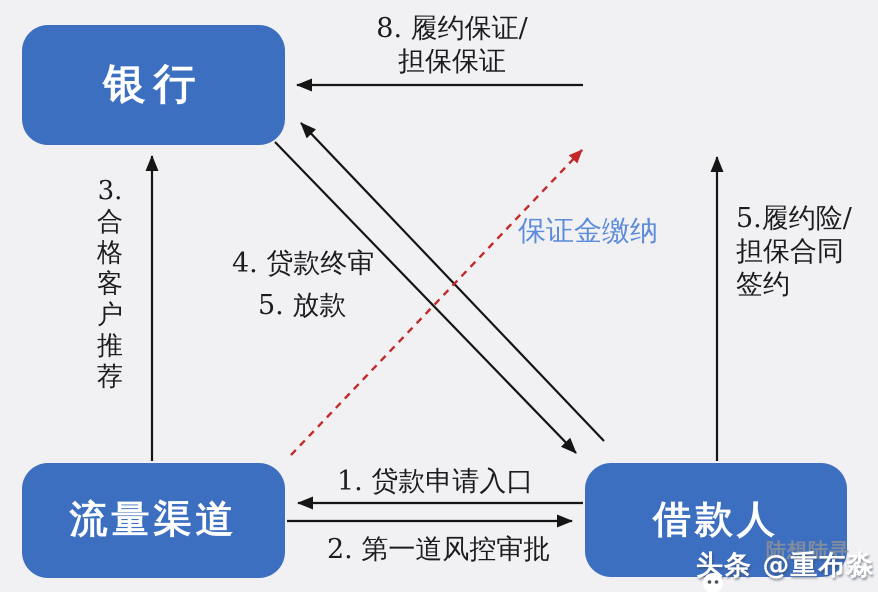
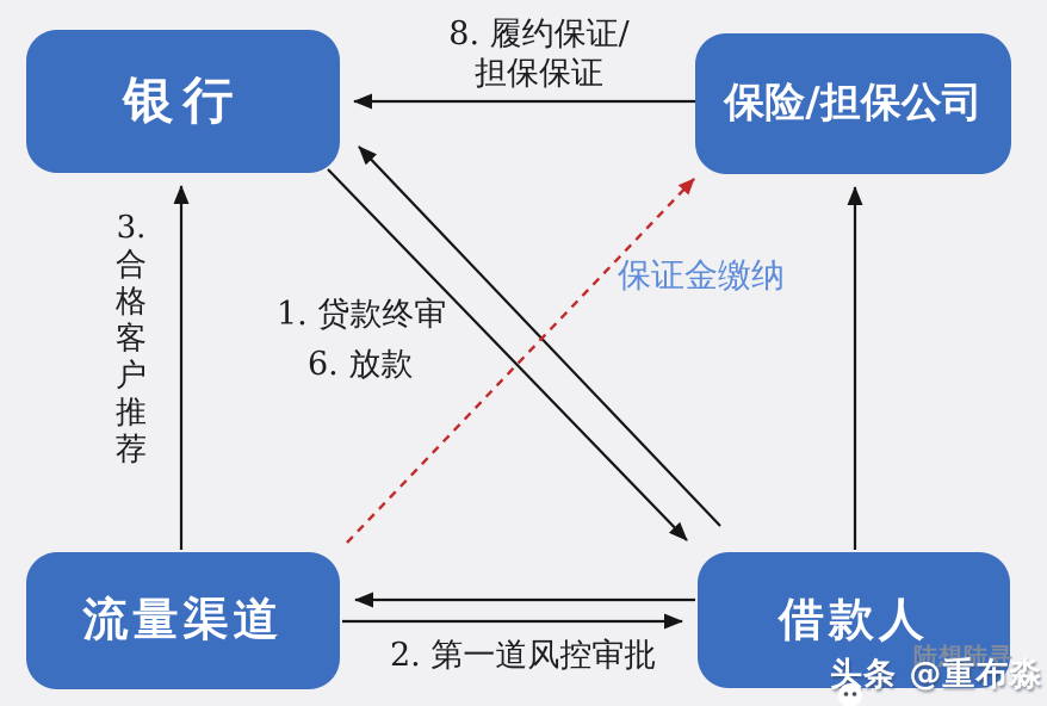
  银行
+ 保险/担保公司
  流量渠道
  借款人
  8. 履约保证/
  担保保证
  3.
  合
  格
  客
  户
  推
  荐
- 4. 贷款终审
+ 1. 贷款终审
- 5. 放款
+ 6. 放款
  保证金缴纳
- 5.履约险/
- 担保合同
- 签约
- 1. 贷款申请入口
  2. 第一道风控审批
  陆想陆寻
  头条 @重布淼
